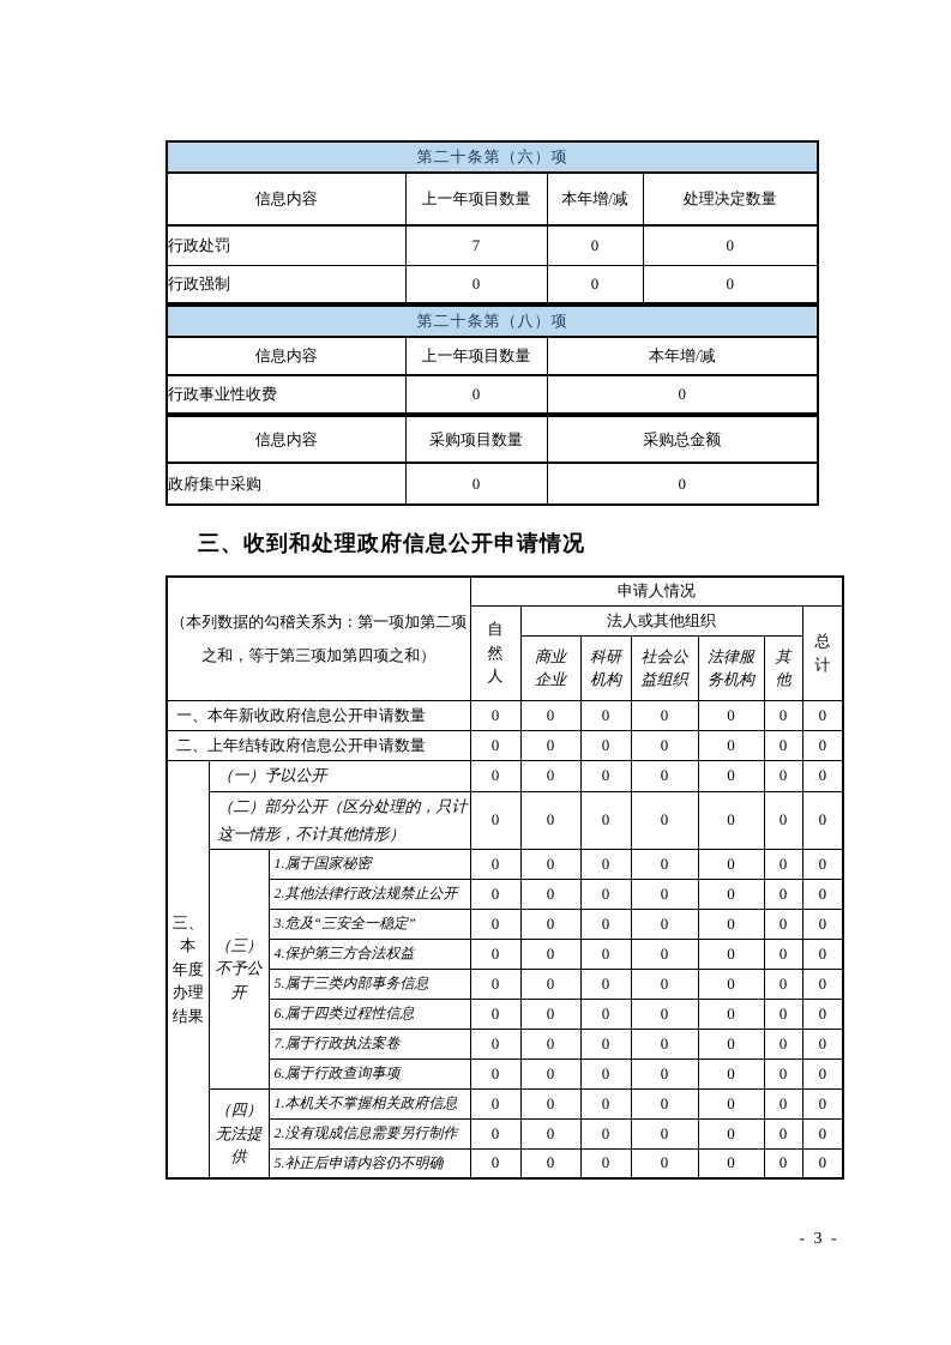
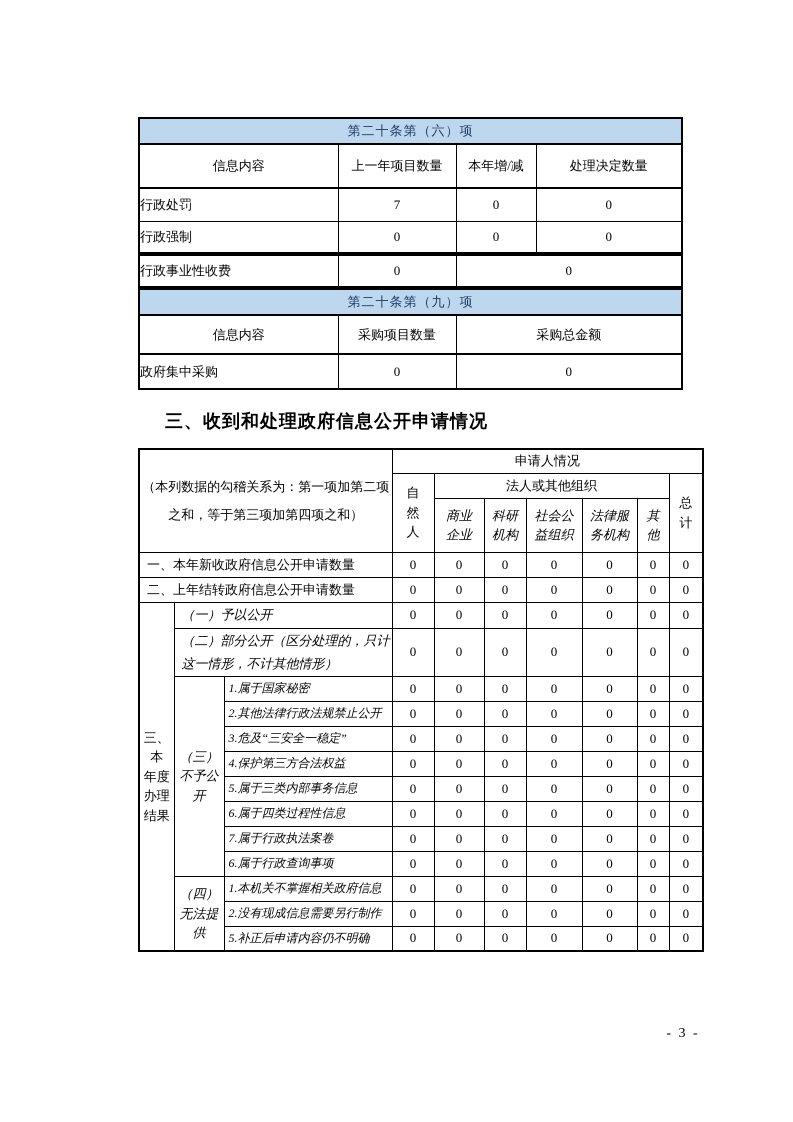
  第二十条第（六）项
  信息内容	上一年项目数量	本年增/减	处理决定数量
  行政处罚	7	0	0
  行政强制	0	0	0
- 第二十条第（八）项
- 信息内容	上一年项目数量	本年增/减
  行政事业性收费	0	0
+ 第二十条第（九）项
  信息内容	采购项目数量	采购总金额
  政府集中采购	0	0
  三、收到和处理政府信息公开申请情况
  （本列数据的勾稽关系为：第一项加第二项之和，等于第三项加第四项之和）	申请人情况
  自 然 人	法人或其他组织	总 计
  商业 企业	科研 机构	社会公 益组织	法律服 务机构	其 他
  一、本年新收政府信息公开申请数量	0	0	0	0	0	0	0
  二、上年结转政府信息公开申请数量	0	0	0	0	0	0	0
  三、本 年度 办理 结果	（一）予以公开	0	0	0	0	0	0	0
  （二）部分公开（区分处理的，只计这一情形，不计其他情形）	0	0	0	0	0	0	0
  （三） 不予公 开	1.属于国家秘密	0	0	0	0	0	0	0
  2.其他法律行政法规禁止公开	0	0	0	0	0	0	0
  3.危及“三安全一稳定”	0	0	0	0	0	0	0
  4.保护第三方合法权益	0	0	0	0	0	0	0
  5.属于三类内部事务信息	0	0	0	0	0	0	0
  6.属于四类过程性信息	0	0	0	0	0	0	0
  7.属于行政执法案卷	0	0	0	0	0	0	0
  6.属于行政查询事项	0	0	0	0	0	0	0
  （四） 无法提 供	1.本机关不掌握相关政府信息	0	0	0	0	0	0	0
  2.没有现成信息需要另行制作	0	0	0	0	0	0	0
  5.补正后申请内容仍不明确	0	0	0	0	0	0	0
  - 3 -
